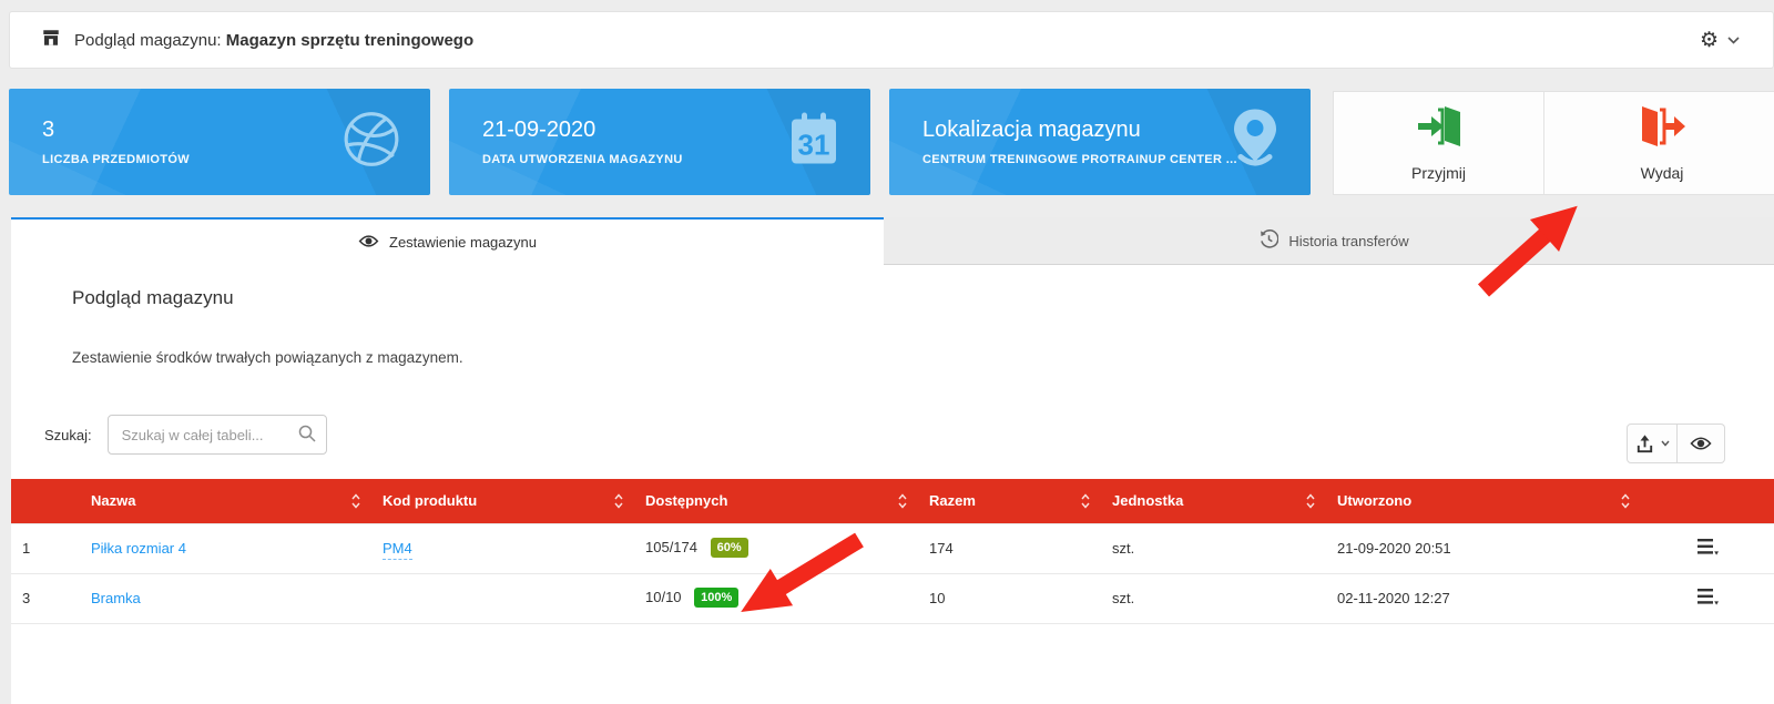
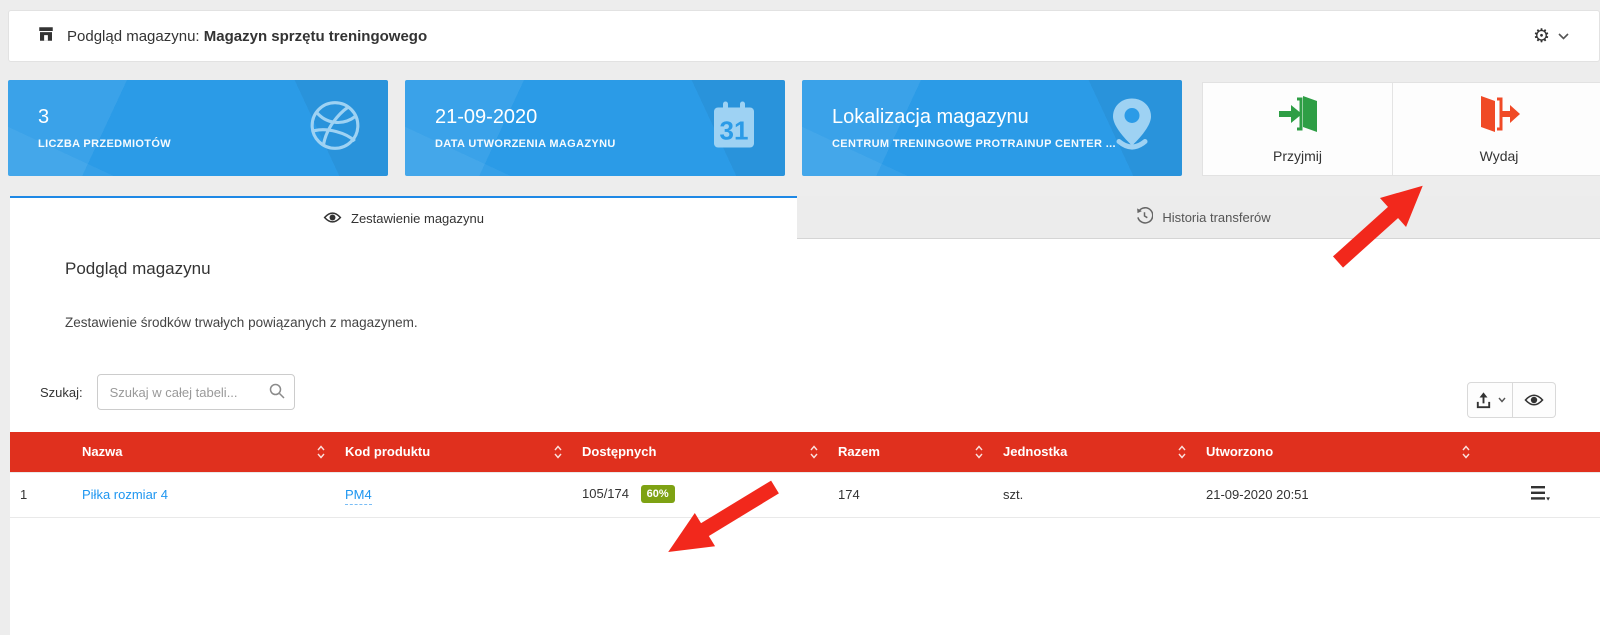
  Podgląd magazynu: Magazyn sprzętu treningowego
  ⚙
  3
  LICZBA PRZEDMIOTÓW
  21-09-2020
  DATA UTWORZENIA MAGAZYNU
  31
  Lokalizacja magazynu
  CENTRUM TRENINGOWE PROTRAINUP CENTER ...
  Przyjmij
  Wydaj
  Zestawienie magazynu
  Historia transferów
  Podgląd magazynu
  Zestawienie środków trwałych powiązanych z magazynem.
  Szukaj:
  Szukaj w całej tabeli...
  	Nazwa	Kod produktu	Dostępnych	Razem	Jednostka	Utworzono
  1	Piłka rozmiar 4	PM4	105/174 60%	174	szt.	21-09-2020 20:51
- 3	Bramka		10/10 100%	10	szt.	02-11-2020 12:27
